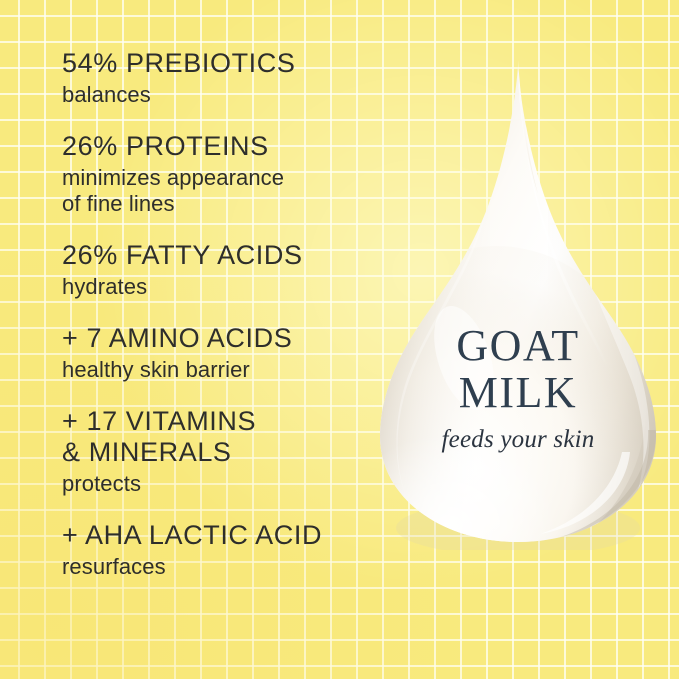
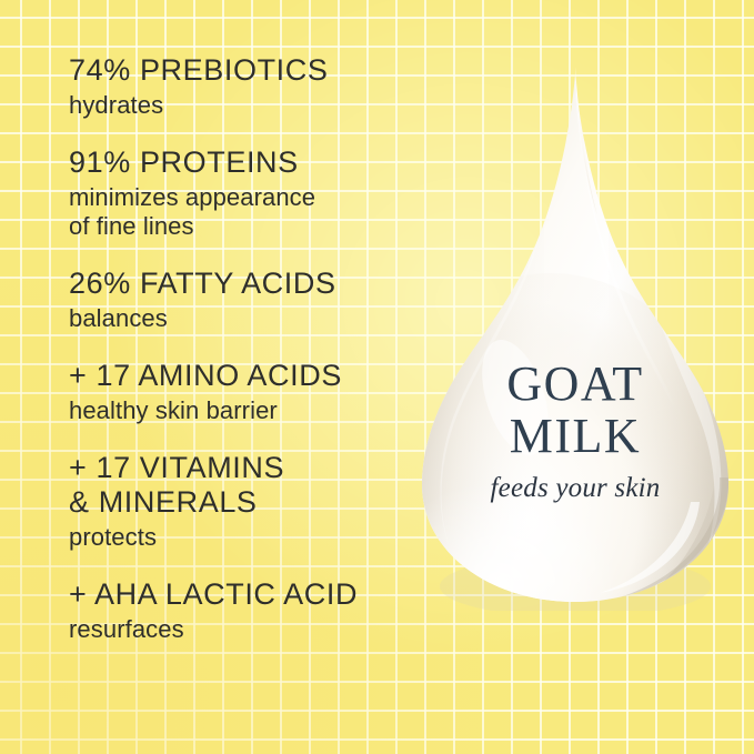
- 54% PREBIOTICS
+ 74% PREBIOTICS
- balances
+ hydrates
- 26% PROTEINS
+ 91% PROTEINS
  minimizes appearance
  of fine lines
  26% FATTY ACIDS
- hydrates
+ balances
- + 7 AMINO ACIDS
+ + 17 AMINO ACIDS
  healthy skin barrier
  + 17 VITAMINS
  & MINERALS
  protects
  + AHA LACTIC ACID
  resurfaces
  GOAT
  MILK
  feeds your skin
